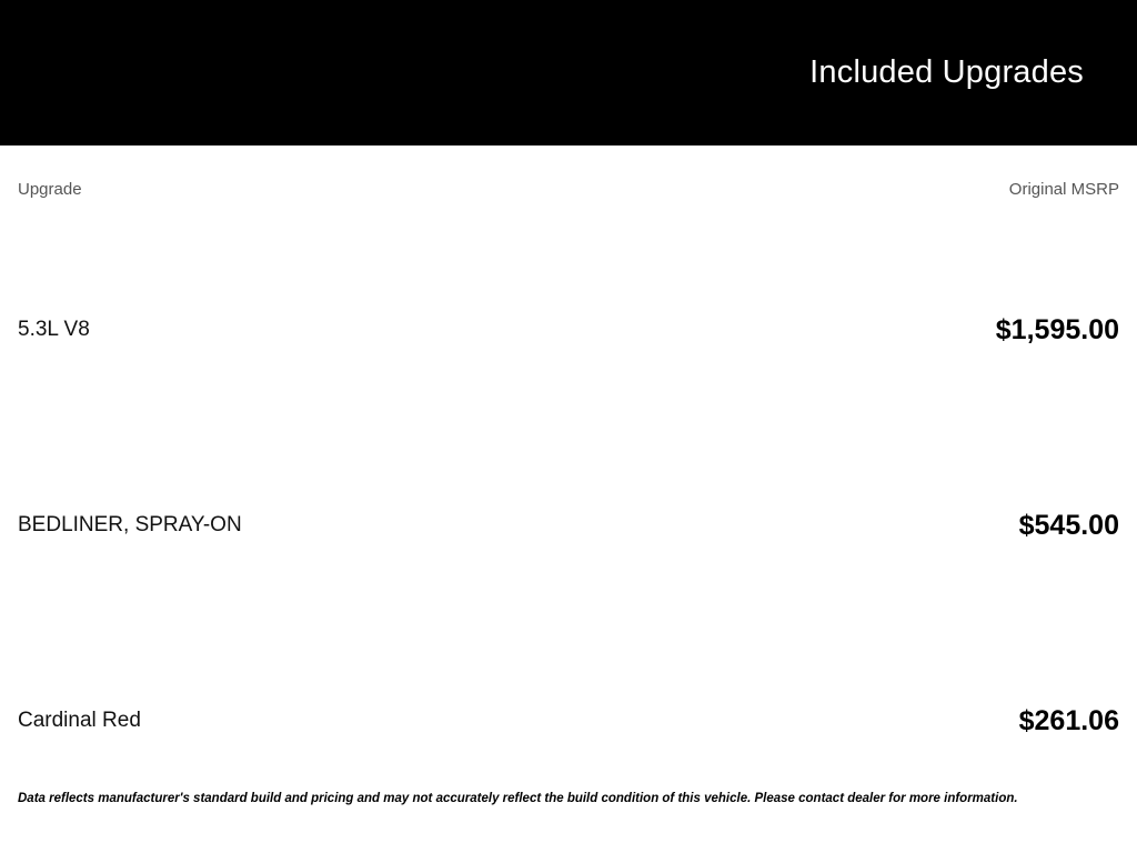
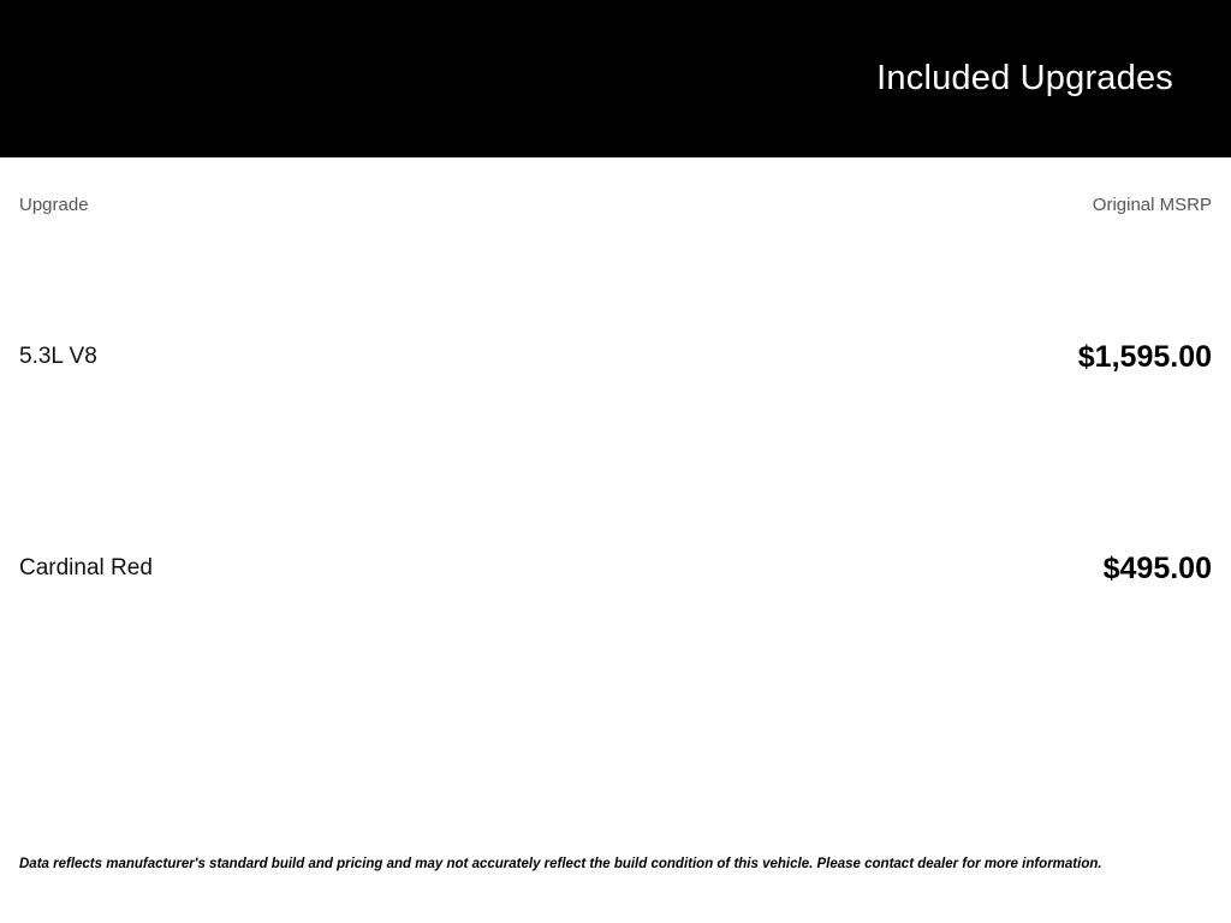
  Included Upgrades
  Upgrade
  Original MSRP
  5.3L V8
  $1,595.00
- BEDLINER, SPRAY-ON
- $545.00
  Cardinal Red
- $261.06
+ $495.00
  Data reflects manufacturer's standard build and pricing and may not accurately reflect the build condition of this vehicle. Please contact dealer for more information.
